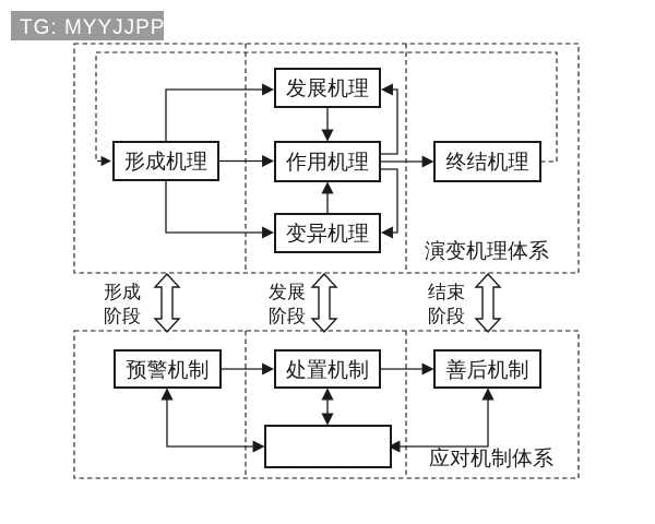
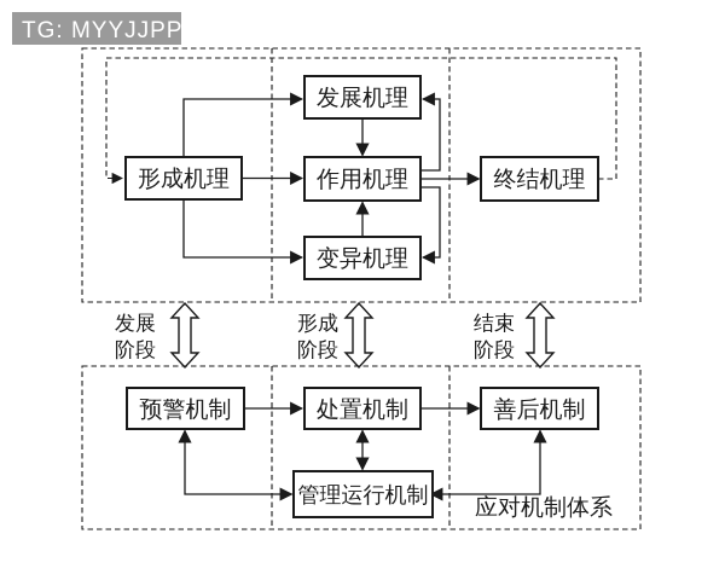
  形成机理
  发展机理
  作用机理
  终结机理
  变异机理
- 演变机理体系
- 形成
+ 发展
  阶段
- 发展
+ 形成
  阶段
  结束
  阶段
  预警机制
  处置机制
  善后机制
+ 管理运行机制
  应对机制体系
  TG: MYYJJPP
